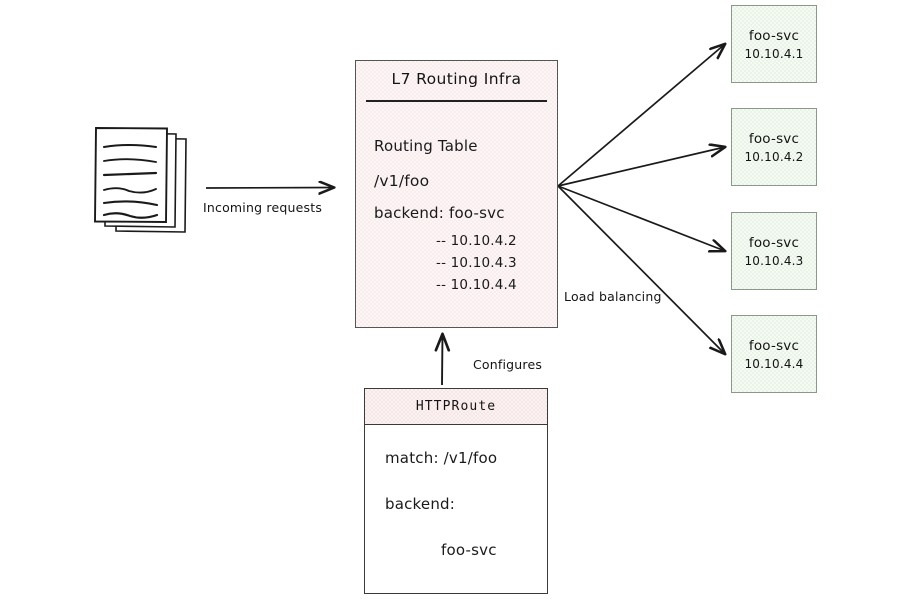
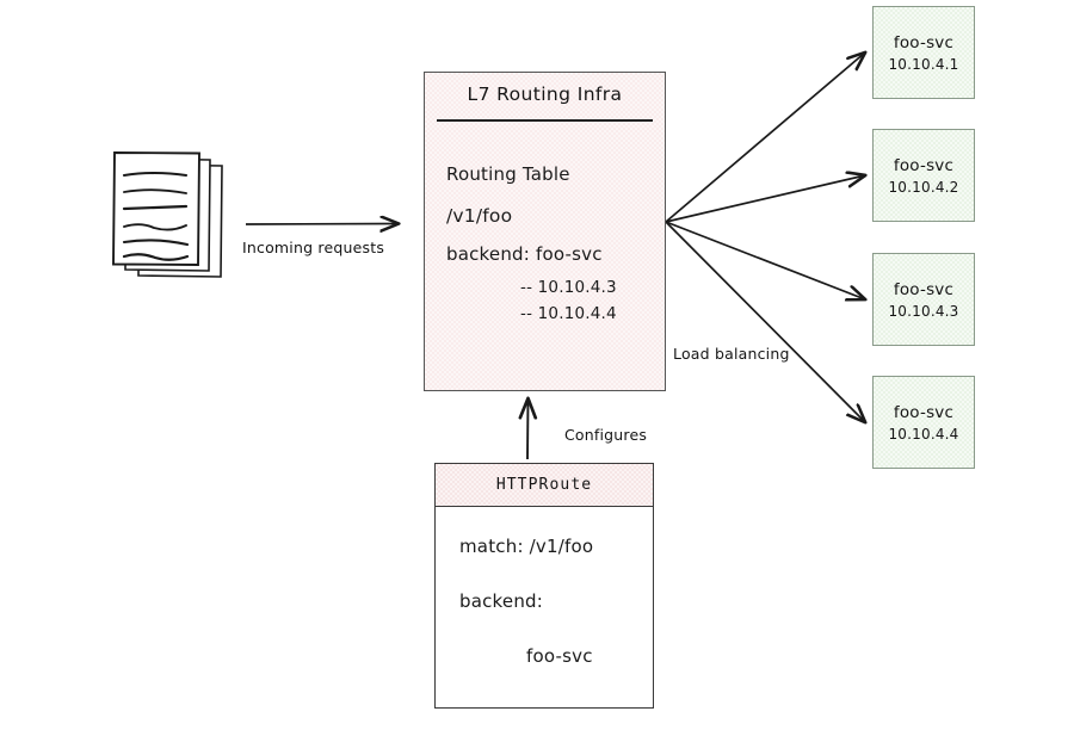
  L7 Routing Infra
  Routing Table
  /v1/foo
  backend: foo-svc
- -- 10.10.4.2
  -- 10.10.4.3
  -- 10.10.4.4
  HTTPRoute
  match: /v1/foo
  backend:
  foo-svc
  foo-svc
  10.10.4.1
  foo-svc
  10.10.4.2
  foo-svc
  10.10.4.3
  foo-svc
  10.10.4.4
  Incoming requests
  Load balancing
  Configures
